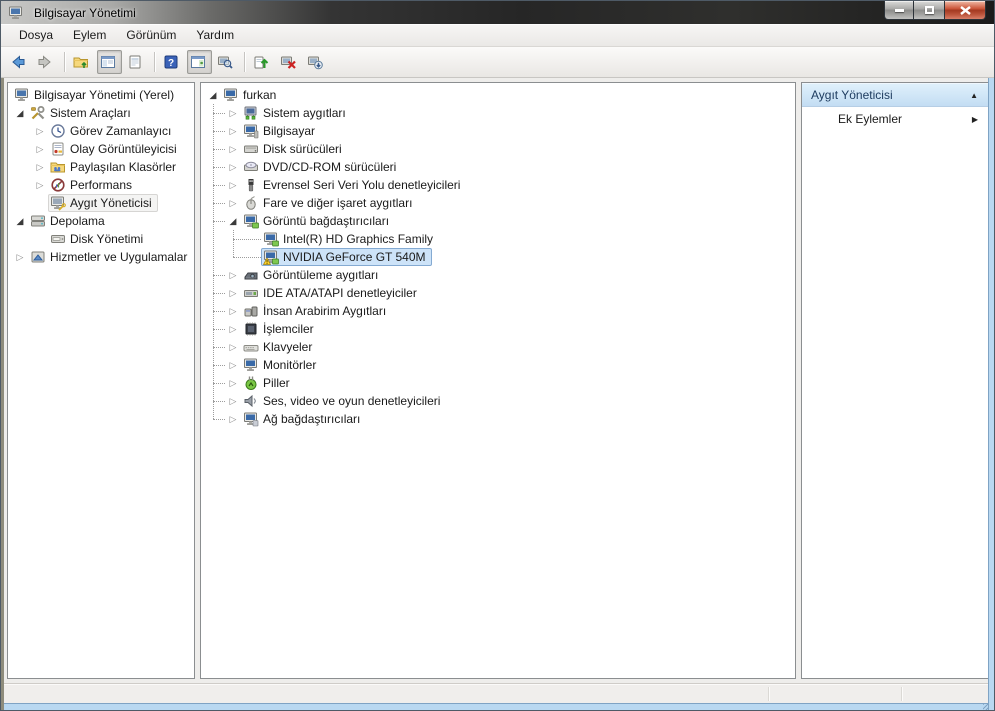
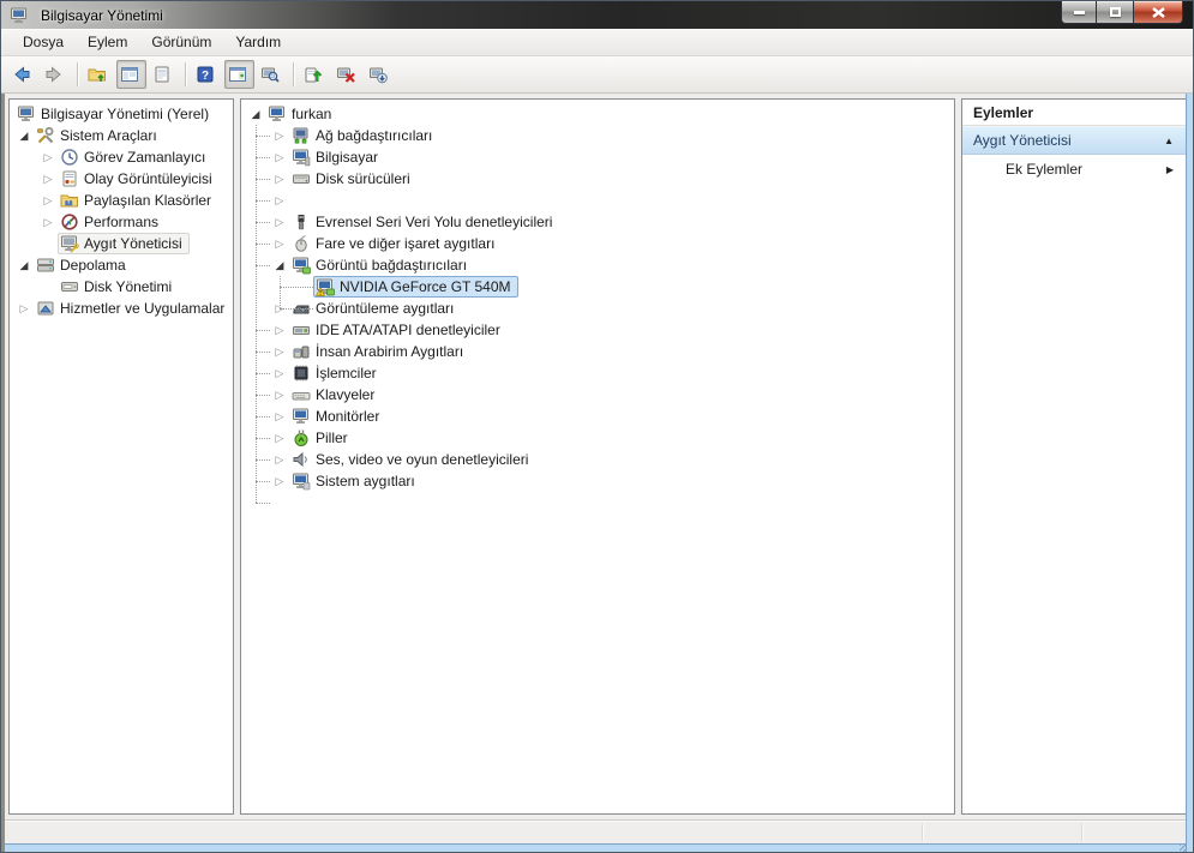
  Bilgisayar Yönetimi
  Dosya
  Eylem
  Görünüm
  Yardım
  ?
  Bilgisayar Yönetimi (Yerel)
  ◢
  Sistem Araçları
  ▷
  Görev Zamanlayıcı
  ▷
  Olay Görüntüleyicisi
  ▷
  Paylaşılan Klasörler
  ▷
  Performans
  Aygıt Yöneticisi
  ◢
  Depolama
  Disk Yönetimi
  ▷
  Hizmetler ve Uygulamalar
  ◢
  furkan
  ▷
- Sistem aygıtları
+ Ağ bağdaştırıcıları
  ▷
  Bilgisayar
  ▷
  Disk sürücüleri
  ▷
- DVD/CD-ROM sürücüleri
  ▷
  Evrensel Seri Veri Yolu denetleyicileri
  ▷
  Fare ve diğer işaret aygıtları
  ◢
  Görüntü bağdaştırıcıları
- Intel(R) HD Graphics Family
  NVIDIA GeForce GT 540M
  ▷
  Görüntüleme aygıtları
  ▷
  IDE ATA/ATAPI denetleyiciler
  ▷
  İnsan Arabirim Aygıtları
  ▷
  İşlemciler
  ▷
  Klavyeler
  ▷
  Monitörler
  ▷
  Piller
  ▷
  Ses, video ve oyun denetleyicileri
  ▷
- Ağ bağdaştırıcıları
+ Sistem aygıtları
+ Eylemler
  Aygıt Yöneticisi
  ▲
  Ek Eylemler
  ▶
